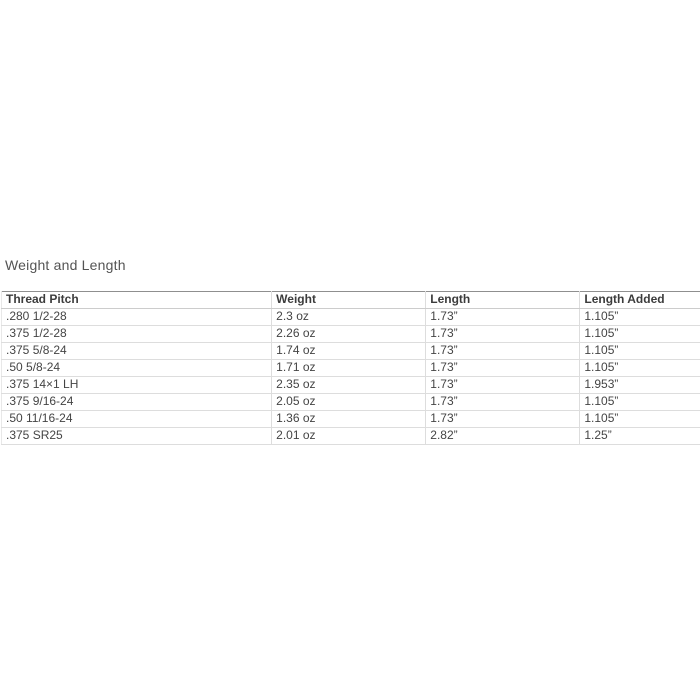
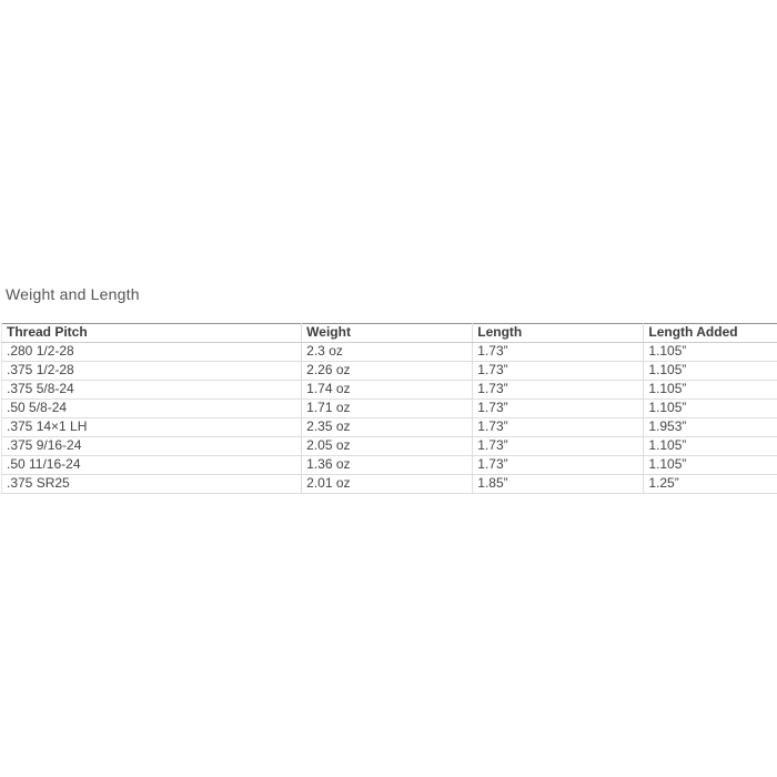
  Weight and Length
  Thread Pitch	Weight	Length	Length Added
  .280 1/2-28	2.3 oz	1.73”	1.105”
  .375 1/2-28	2.26 oz	1.73”	1.105”
  .375 5/8-24	1.74 oz	1.73”	1.105”
  .50 5/8-24	1.71 oz	1.73”	1.105”
  .375 14×1 LH	2.35 oz	1.73”	1.953”
  .375 9/16-24	2.05 oz	1.73”	1.105”
  .50 11/16-24	1.36 oz	1.73”	1.105”
- .375 SR25	2.01 oz	2.82”	1.25”
+ .375 SR25	2.01 oz	1.85”	1.25”
